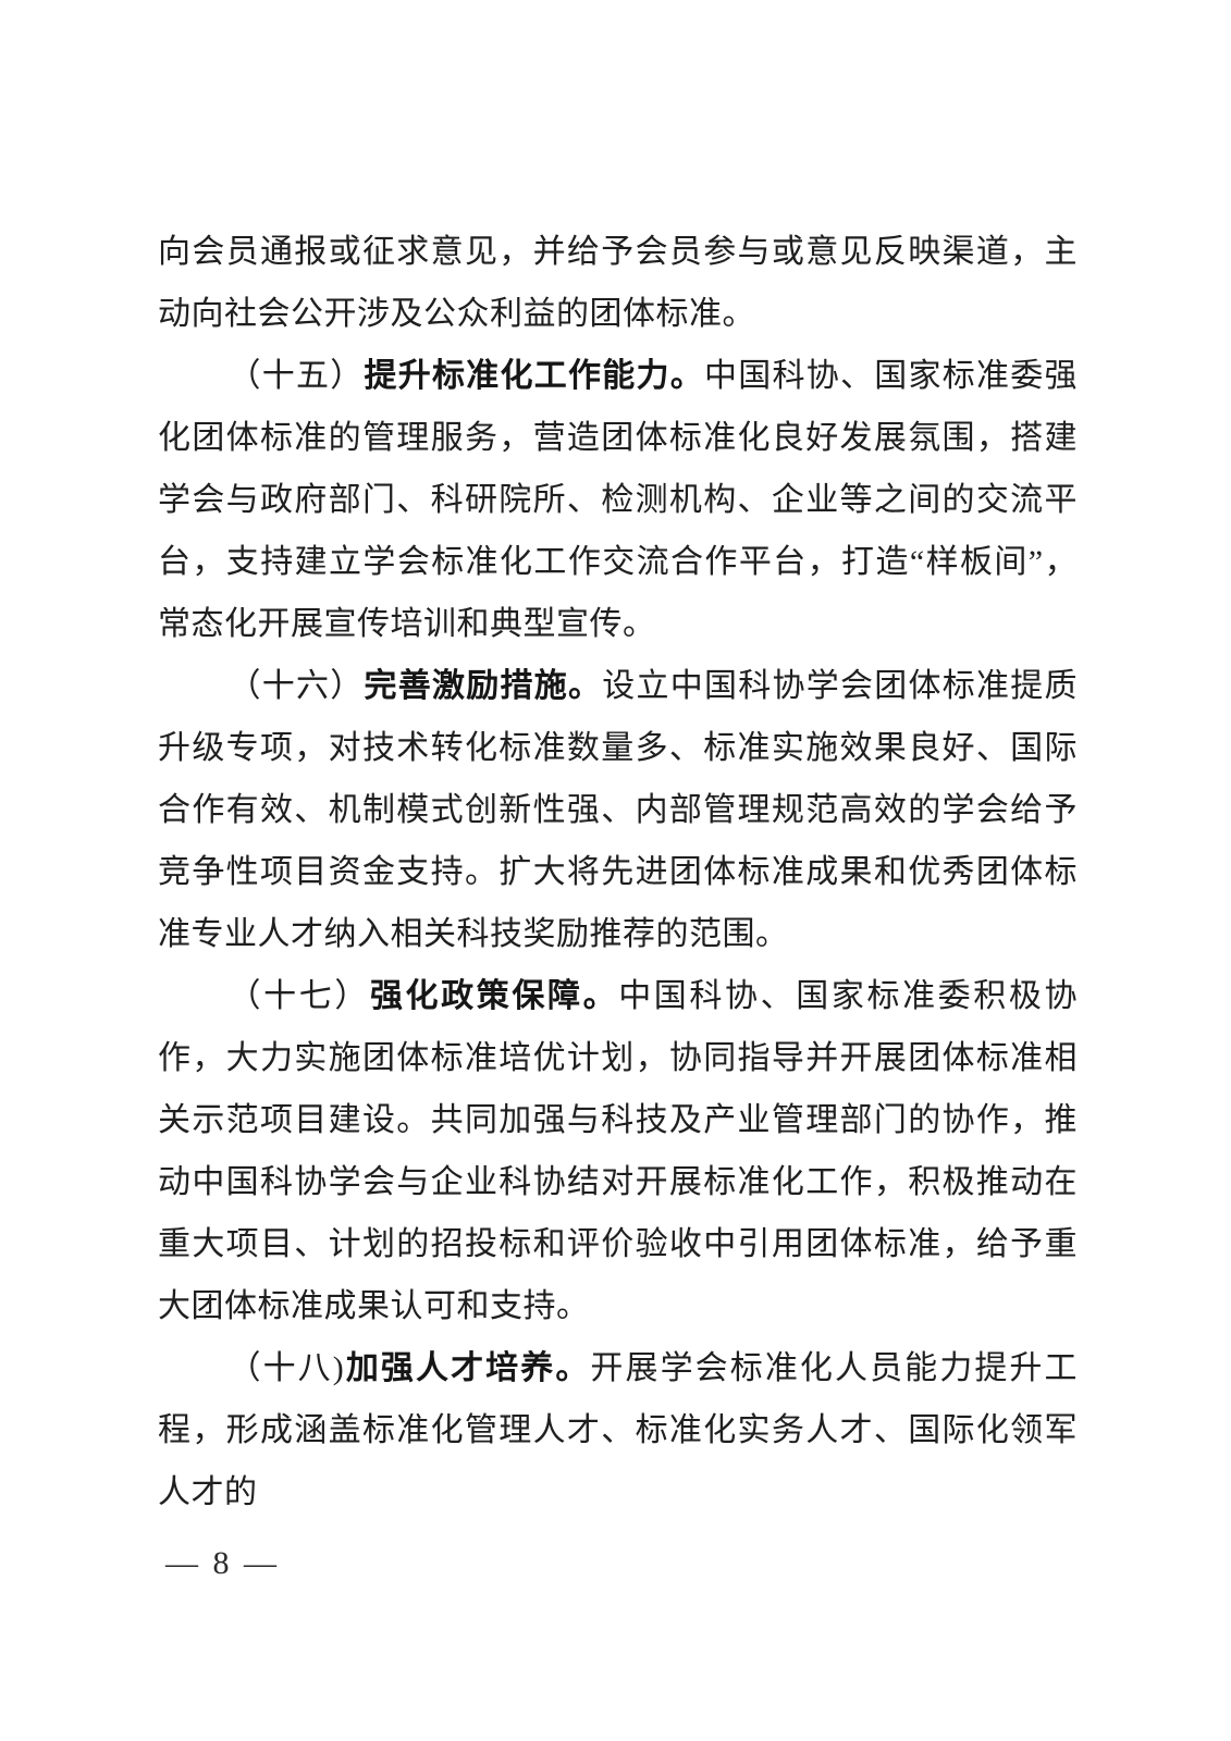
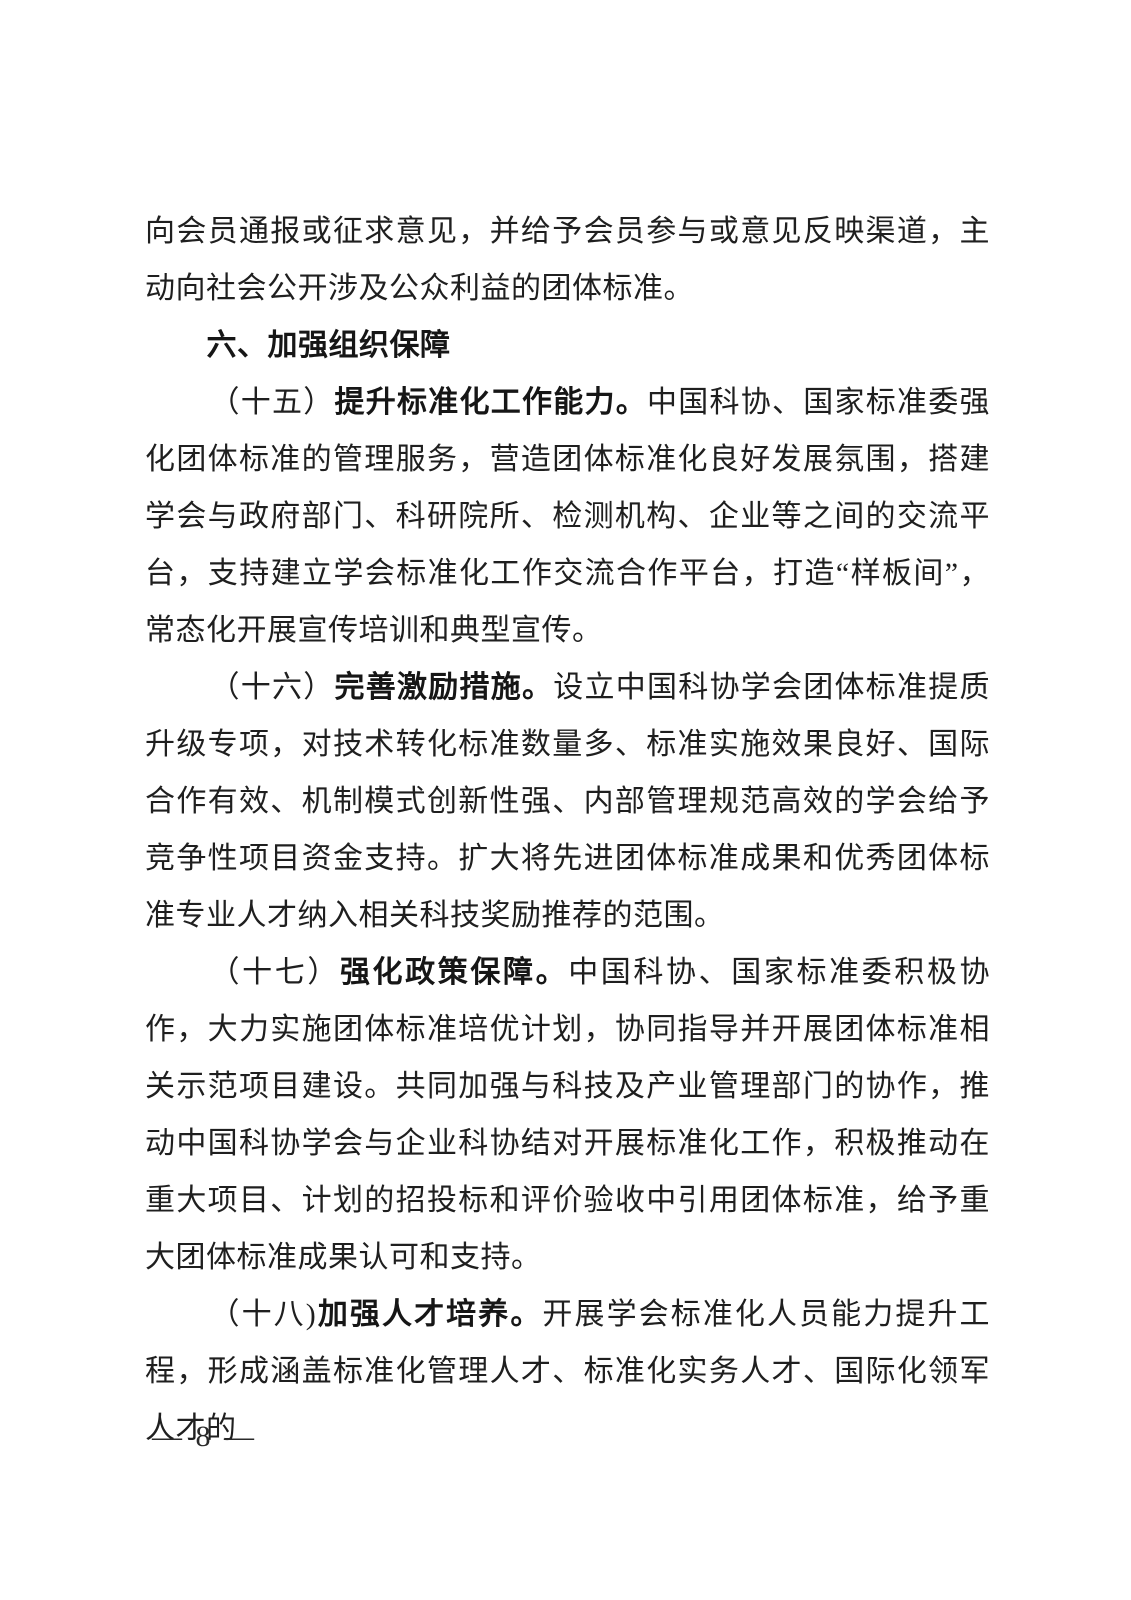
  向会员通报或征求意见，并给予会员参与或意见反映渠道，主动向社会公开涉及公众利益的团体标准。
+ 六、加强组织保障
  （十五）提升标准化工作能力。中国科协、国家标准委强化团体标准的管理服务，营造团体标准化良好发展氛围，搭建学会与政府部门、科研院所、检测机构、企业等之间的交流平台，支持建立学会标准化工作交流合作平台，打造“样板间”，常态化开展宣传培训和典型宣传。
  （十六）完善激励措施。设立中国科协学会团体标准提质升级专项，对技术转化标准数量多、标准实施效果良好、国际合作有效、机制模式创新性强、内部管理规范高效的学会给予竞争性项目资金支持。扩大将先进团体标准成果和优秀团体标准专业人才纳入相关科技奖励推荐的范围。
  （十七）强化政策保障。中国科协、国家标准委积极协作，大力实施团体标准培优计划，协同指导并开展团体标准相关示范项目建设。共同加强与科技及产业管理部门的协作，推动中国科协学会与企业科协结对开展标准化工作，积极推动在重大项目、计划的招投标和评价验收中引用团体标准，给予重大团体标准成果认可和支持。
  （十八)加强人才培养。开展学会标准化人员能力提升工程，形成涵盖标准化管理人才、标准化实务人才、国际化领军人才的
  — 8 —
